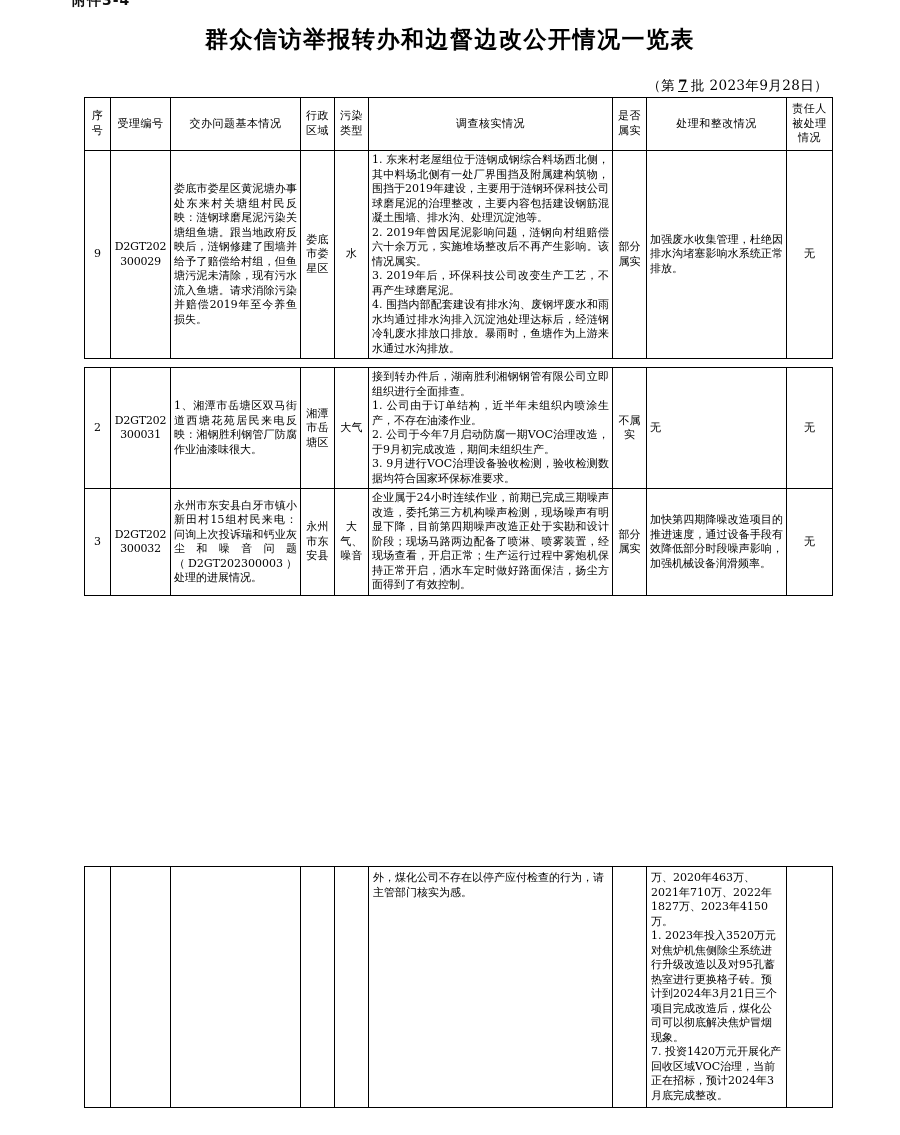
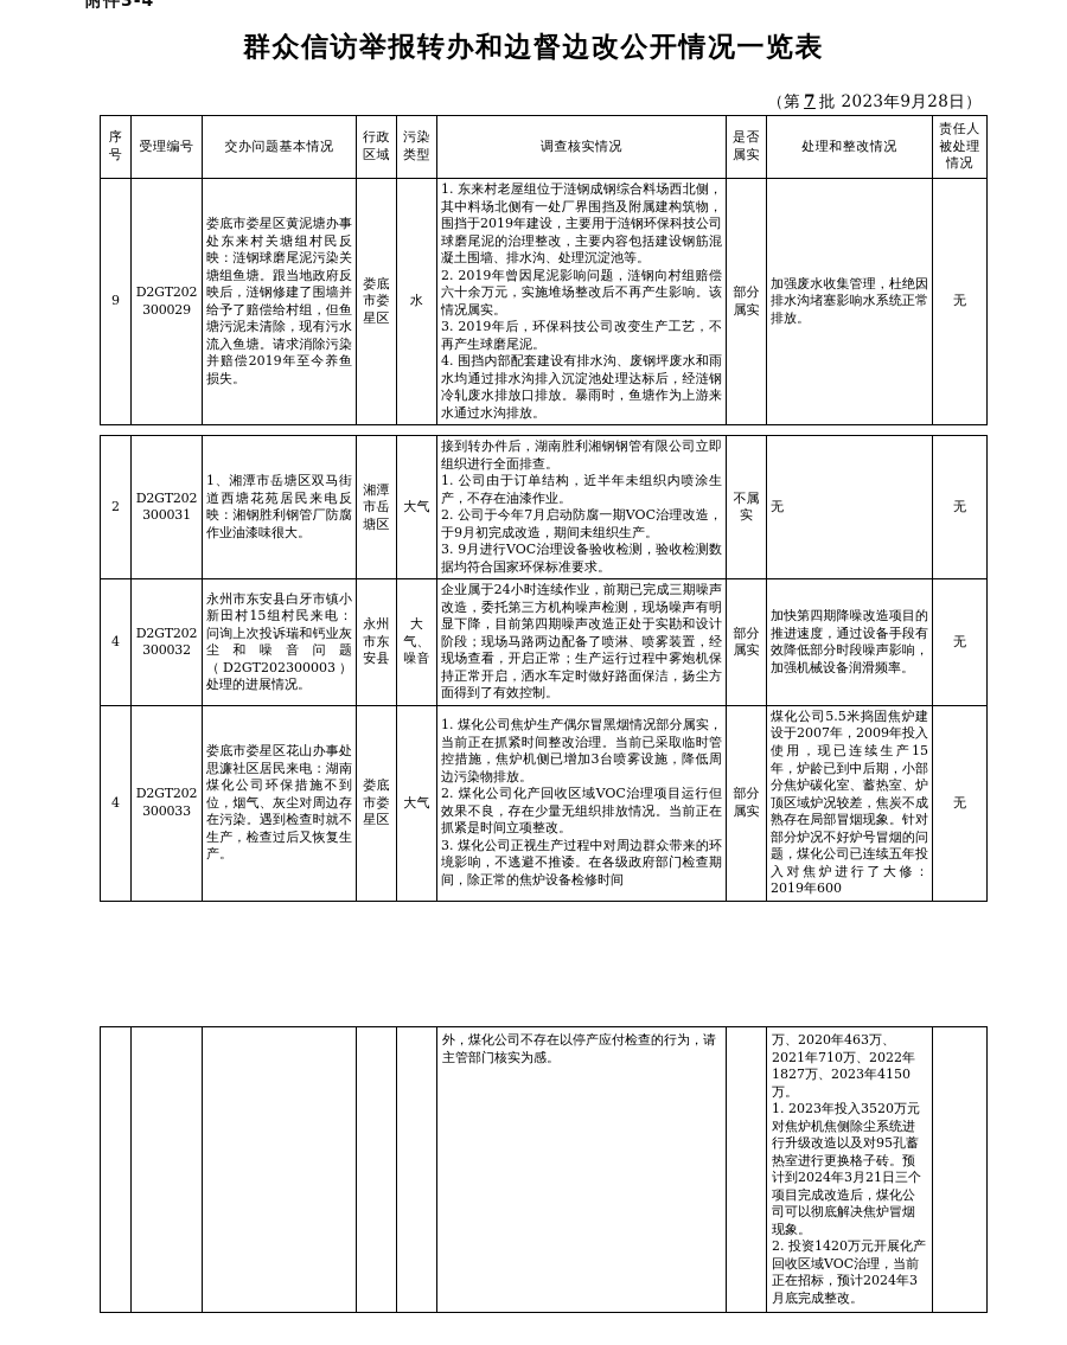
  附件3-4
  群众信访举报转办和边督边改公开情况一览表
  （第 7 批 2023年9月28日）
  序号	受理编号	交办问题基本情况	行政区域	污染类型	调查核实情况	是否属实	处理和整改情况	责任人被处理情况
  9	D2GT202300029	娄底市娄星区黄泥塘办事处东来村关塘组村民反映：涟钢球磨尾泥污染关塘组鱼塘。跟当地政府反映后，涟钢修建了围墙并给予了赔偿给村组，但鱼塘污泥未清除，现有污水流入鱼塘。请求消除污染并赔偿2019年至今养鱼损失。	娄底市娄星区	水	1. 东来村老屋组位于涟钢成钢综合料场西北侧，其中料场北侧有一处厂界围挡及附属建构筑物，围挡于2019年建设，主要用于涟钢环保科技公司球磨尾泥的治理整改，主要内容包括建设钢筋混凝土围墙、排水沟、处理沉淀池等。 2. 2019年曾因尾泥影响问题，涟钢向村组赔偿六十余万元，实施堆场整改后不再产生影响。该情况属实。 3. 2019年后，环保科技公司改变生产工艺，不再产生球磨尾泥。 4. 围挡内部配套建设有排水沟、废钢坪废水和雨水均通过排水沟排入沉淀池处理达标后，经涟钢冷轧废水排放口排放。暴雨时，鱼塘作为上游来水通过水沟排放。	部分属实	加强废水收集管理，杜绝因排水沟堵塞影响水系统正常排放。	无
  2	D2GT202300031	1、湘潭市岳塘区双马街道西塘花苑居民来电反映：湘钢胜利钢管厂防腐作业油漆味很大。	湘潭市岳塘区	大气	接到转办件后，湖南胜利湘钢钢管有限公司立即组织进行全面排查。 1. 公司由于订单结构，近半年未组织内喷涂生产，不存在油漆作业。 2. 公司于今年7月启动防腐一期VOC治理改造，于9月初完成改造，期间未组织生产。 3. 9月进行VOC治理设备验收检测，验收检测数据均符合国家环保标准要求。	不属实	无	无
- 3	D2GT202300032	永州市东安县白牙市镇小新田村15组村民来电：问询上次投诉瑞和钙业灰尘和噪音问题（D2GT202300003）处理的进展情况。	永州市东安县	大气、噪音	企业属于24小时连续作业，前期已完成三期噪声改造，委托第三方机构噪声检测，现场噪声有明显下降，目前第四期噪声改造正处于实勘和设计阶段；现场马路两边配备了喷淋、喷雾装置，经现场查看，开启正常；生产运行过程中雾炮机保持正常开启，洒水车定时做好路面保洁，扬尘方面得到了有效控制。	部分属实	加快第四期降噪改造项目的推进速度，通过设备手段有效降低部分时段噪声影响，加强机械设备润滑频率。	无
+ 4	D2GT202300032	永州市东安县白牙市镇小新田村15组村民来电：问询上次投诉瑞和钙业灰尘和噪音问题（D2GT202300003）处理的进展情况。	永州市东安县	大气、噪音	企业属于24小时连续作业，前期已完成三期噪声改造，委托第三方机构噪声检测，现场噪声有明显下降，目前第四期噪声改造正处于实勘和设计阶段；现场马路两边配备了喷淋、喷雾装置，经现场查看，开启正常；生产运行过程中雾炮机保持正常开启，洒水车定时做好路面保洁，扬尘方面得到了有效控制。	部分属实	加快第四期降噪改造项目的推进速度，通过设备手段有效降低部分时段噪声影响，加强机械设备润滑频率。	无
+ 4	D2GT202300033	娄底市娄星区花山办事处思濂社区居民来电：湖南煤化公司环保措施不到位，烟气、灰尘对周边存在污染。遇到检查时就不生产，检查过后又恢复生产。	娄底市娄星区	大气	1. 煤化公司焦炉生产偶尔冒黑烟情况部分属实，当前正在抓紧时间整改治理。当前已采取临时管控措施，焦炉机侧已增加3台喷雾设施，降低周边污染物排放。 2. 煤化公司化产回收区域VOC治理项目运行但效果不良，存在少量无组织排放情况。当前正在抓紧是时间立项整改。 3. 煤化公司正视生产过程中对周边群众带来的环境影响，不逃避不推诿。在各级政府部门检查期间，除正常的焦炉设备检修时间	部分属实	煤化公司5.5米捣固焦炉建设于2007年，2009年投入使用，现已连续生产15年，炉龄已到中后期，小部分焦炉碳化室、蓄热室、炉顶区域炉况较差，焦炭不成熟存在局部冒烟现象。针对部分炉况不好炉号冒烟的问题，煤化公司已连续五年投入对焦炉进行了大修：2019年600	无
- 					外，煤化公司不存在以停产应付检查的行为，请主管部门核实为感。		万、2020年463万、2021年710万、2022年1827万、2023年4150万。 1. 2023年投入3520万元对焦炉机焦侧除尘系统进行升级改造以及对95孔蓄热室进行更换格子砖。预计到2024年3月21日三个项目完成改造后，煤化公司可以彻底解决焦炉冒烟现象。 7. 投资1420万元开展化产回收区域VOC治理，当前正在招标，预计2024年3月底完成整改。
+ 					外，煤化公司不存在以停产应付检查的行为，请主管部门核实为感。		万、2020年463万、2021年710万、2022年1827万、2023年4150万。 1. 2023年投入3520万元对焦炉机焦侧除尘系统进行升级改造以及对95孔蓄热室进行更换格子砖。预计到2024年3月21日三个项目完成改造后，煤化公司可以彻底解决焦炉冒烟现象。 2. 投资1420万元开展化产回收区域VOC治理，当前正在招标，预计2024年3月底完成整改。
